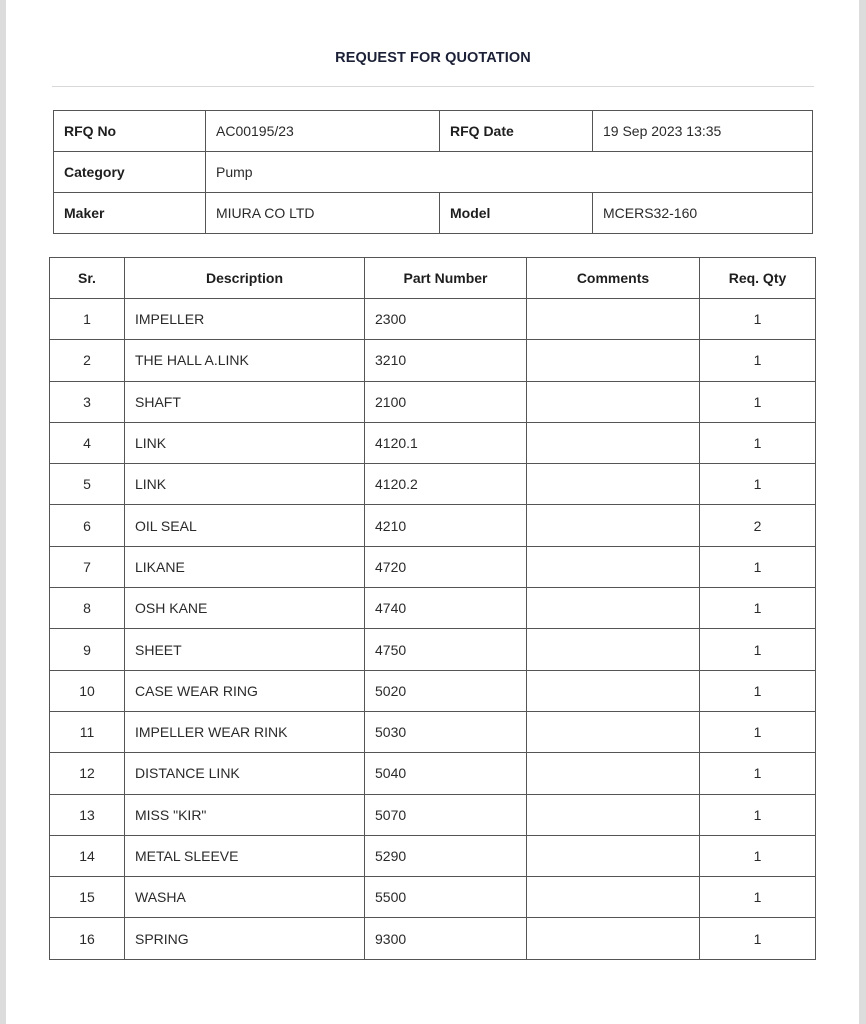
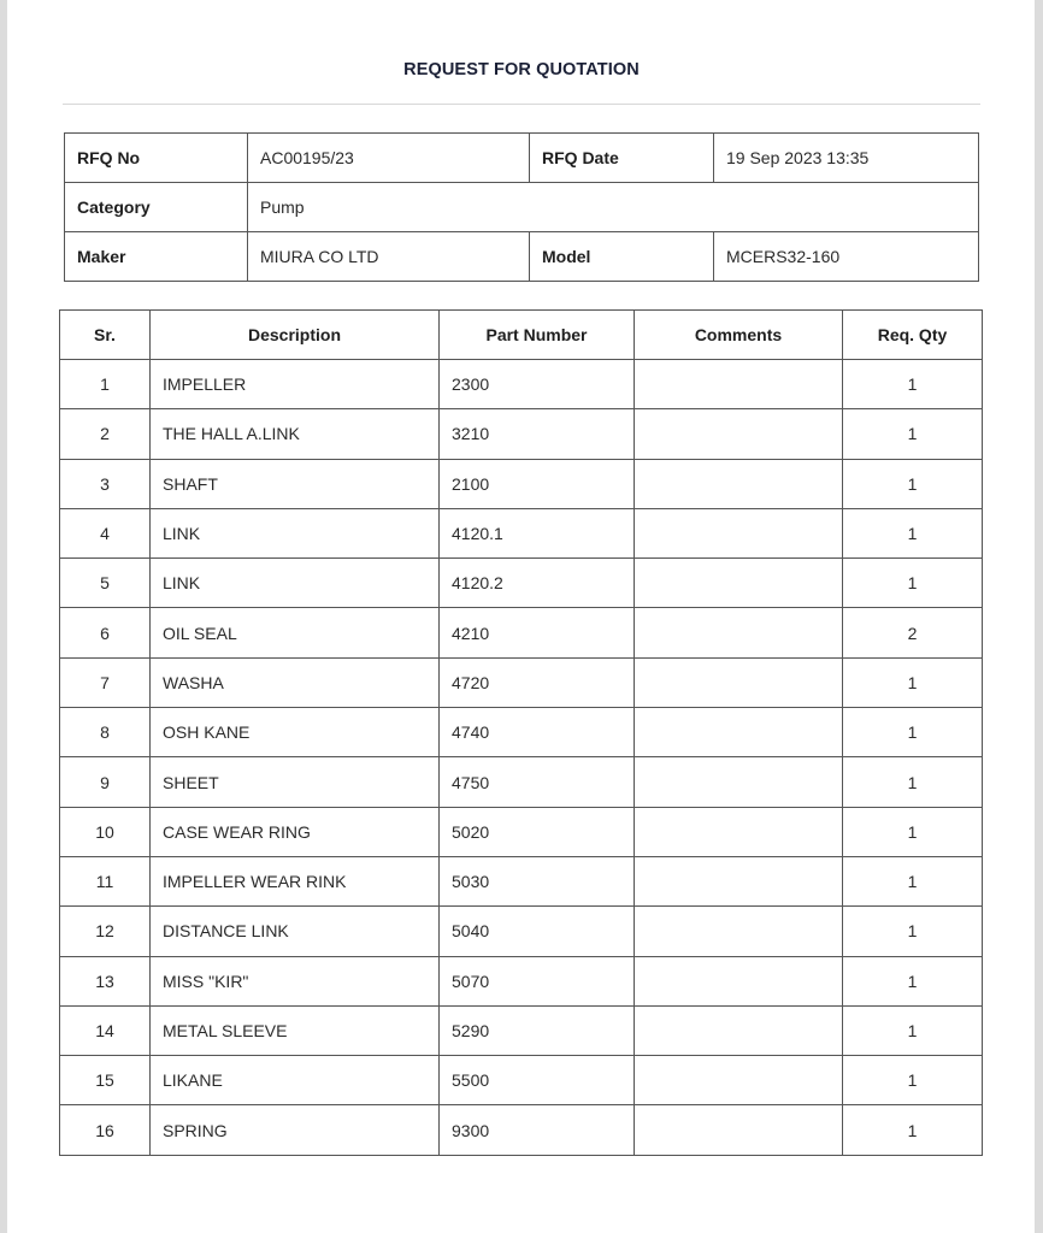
  REQUEST FOR QUOTATION
  RFQ No	AC00195/23	RFQ Date	19 Sep 2023 13:35
  Category	Pump
  Maker	MIURA CO LTD	Model	MCERS32-160
  Sr.	Description	Part Number	Comments	Req. Qty
  1	IMPELLER	2300		1
  2	THE HALL A.LINK	3210		1
  3	SHAFT	2100		1
  4	LINK	4120.1		1
  5	LINK	4120.2		1
  6	OIL SEAL	4210		2
- 7	LIKANE	4720		1
+ 7	WASHA	4720		1
  8	OSH KANE	4740		1
  9	SHEET	4750		1
  10	CASE WEAR RING	5020		1
  11	IMPELLER WEAR RINK	5030		1
  12	DISTANCE LINK	5040		1
  13	MISS "KIR"	5070		1
  14	METAL SLEEVE	5290		1
- 15	WASHA	5500		1
+ 15	LIKANE	5500		1
  16	SPRING	9300		1
